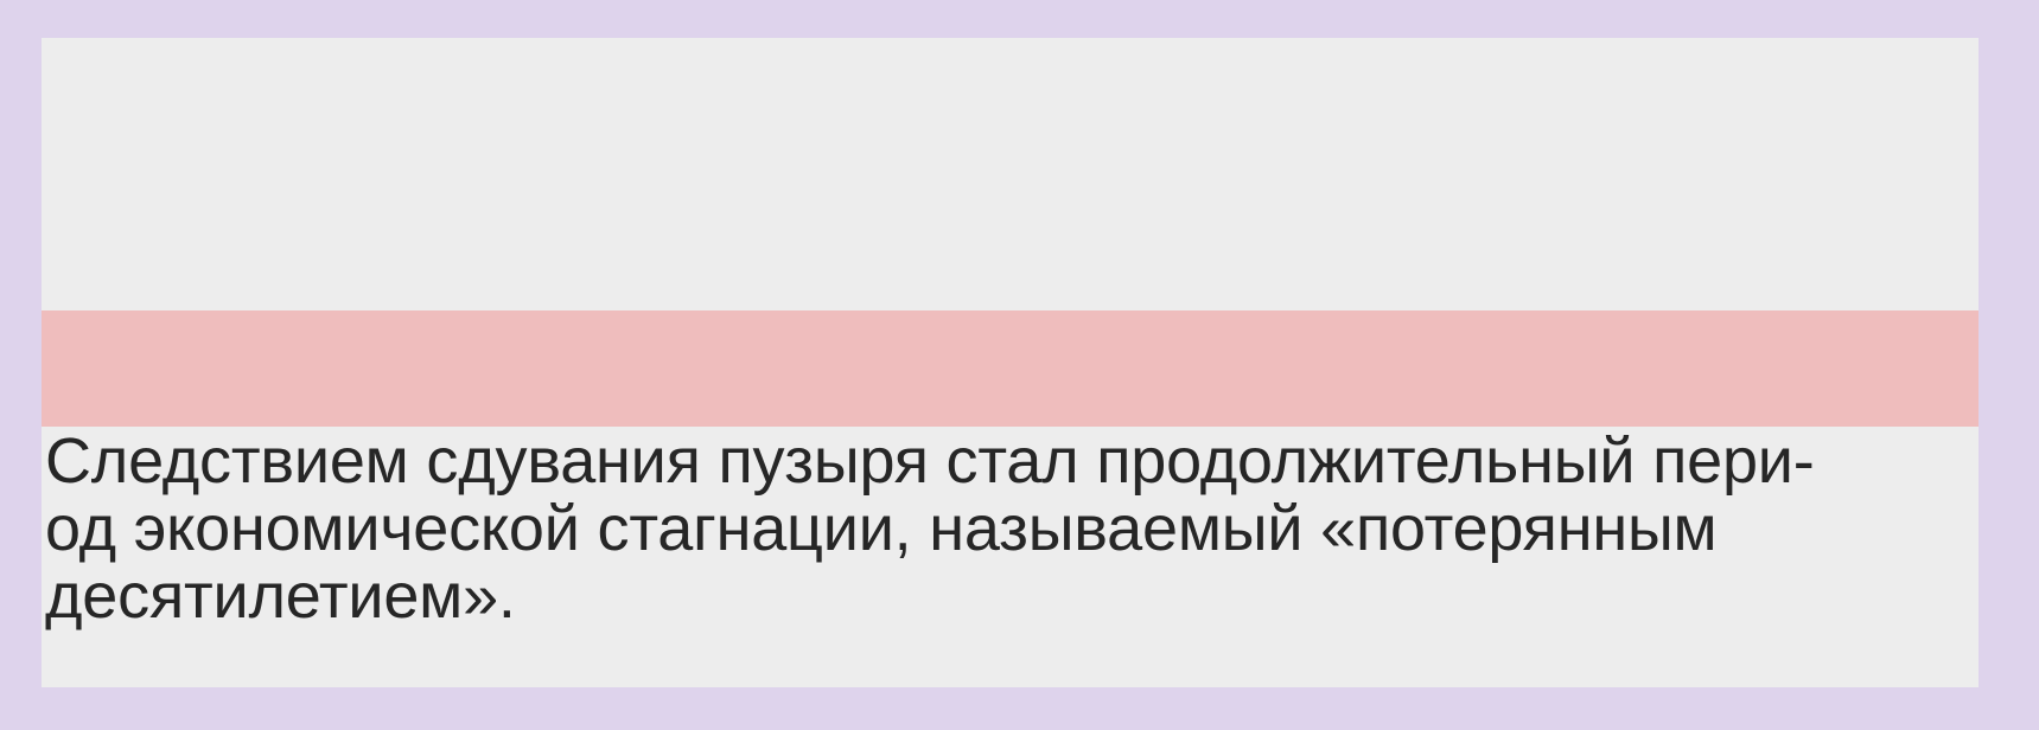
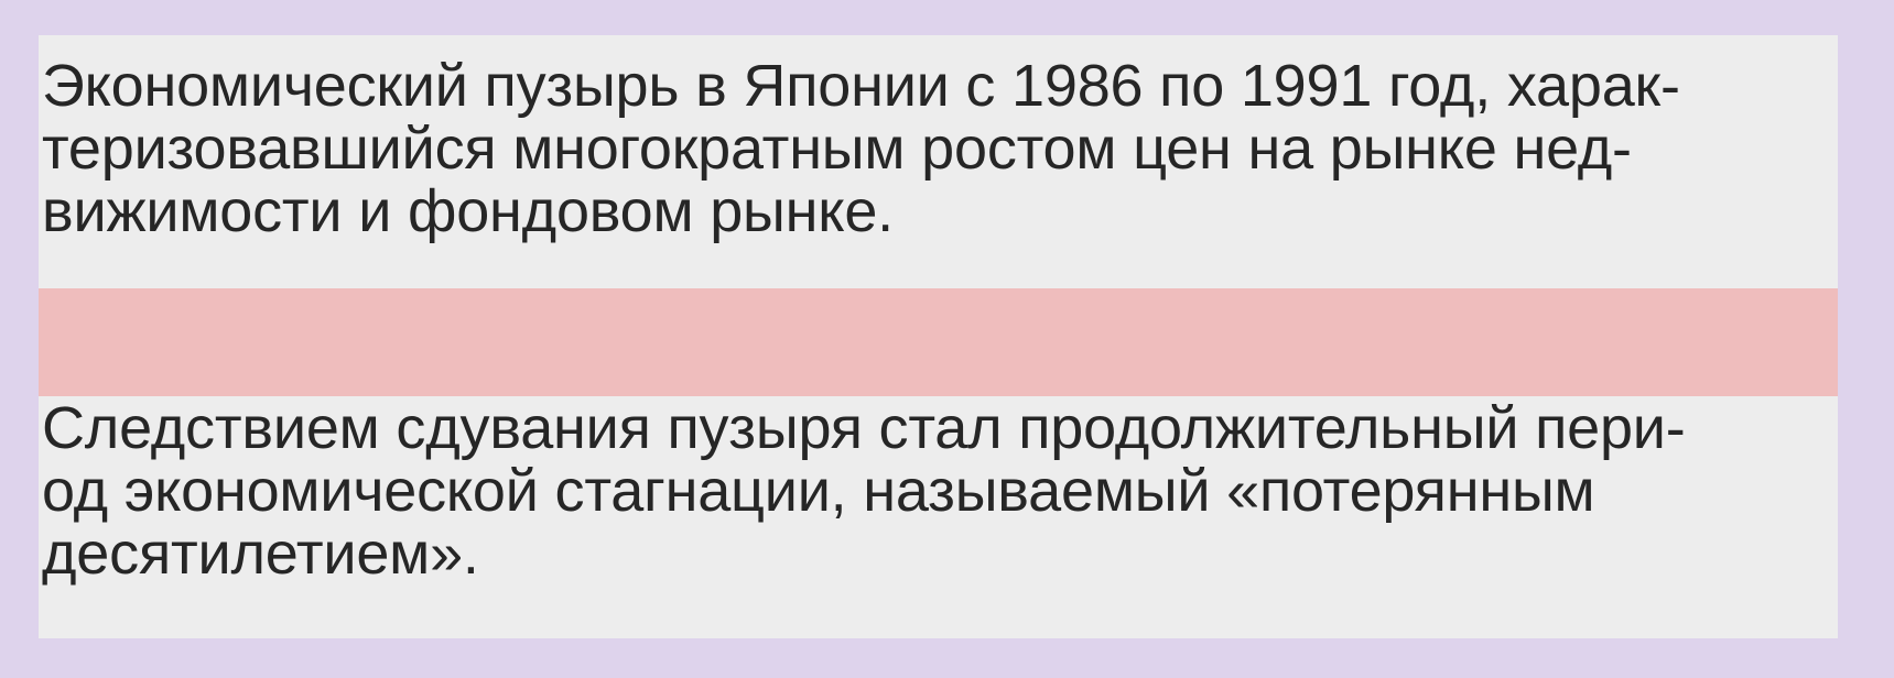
+ Экономический пузырь в Японии с 1986 по 1991 год, харак-
+ теризовавшийся многократным ростом цен на рынке нед-
+ вижимости и фондовом рынке.
  Следствием сдувания пузыря стал продолжительный пери-
  од экономической стагнации, называемый «потерянным
  десятилетием».
